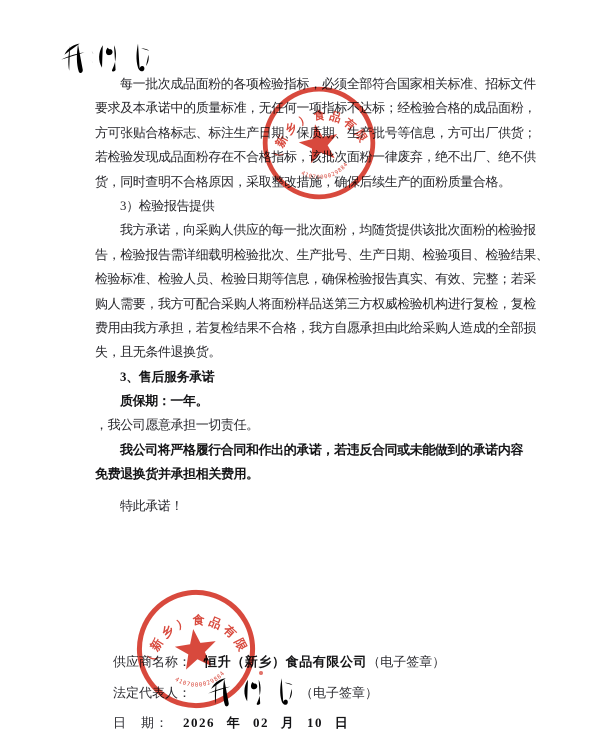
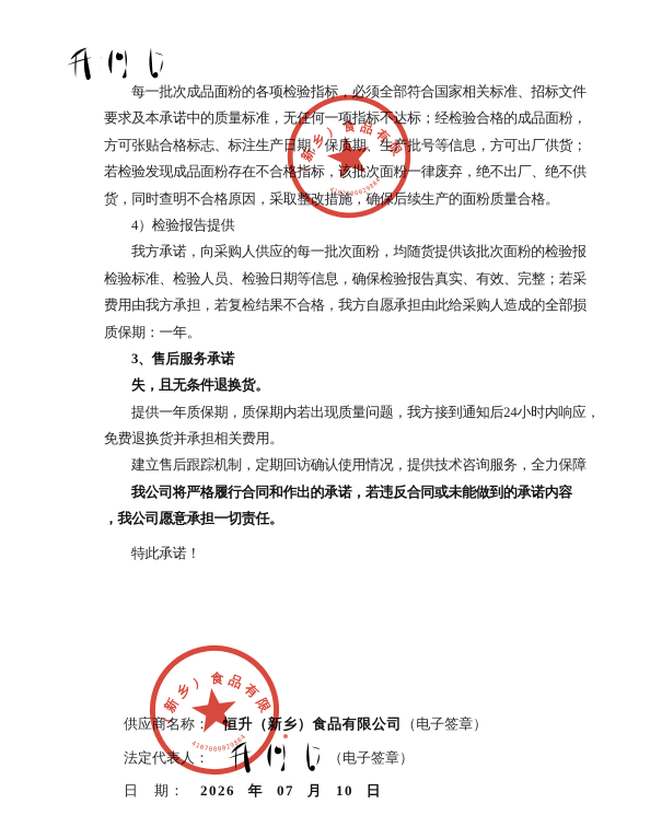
  每一批次成品面粉的各项检验指标，必须全部符合国家相关标准、招标文件
  要求及本承诺中的质量标准，无何一项指标不达标；经检验合格的成品面粉，
  方可张贴合格标志、标注生产期保期、产批号等信息，方可出厂供货；
  若检验发现成品面粉存在不合标，批次面粉一律废弃，绝不出厂、绝不供
  货，同时查明不合格原因，采取整改措施，确后续生产的面粉质量合格。
- 3）检验报告提供
+ 4）检验报告提供
  我方承诺，向采购人供应的每一批次面粉，均随货提供该批次面粉的检验报
- 告，检验报告需详细载明检验批次、生产批号、生产日期、检验项目、检验结果、
  检验标准、检验人员、检验日期等信息，确保检验报告真实、有效、完整；若采
- 购人需要，我方可配合采购人将面粉样品送第三方权威检验机构进行复检，复检
  费用由我方承担，若复检结果不合格，我方自愿承担由此给采购人造成的全部损
- 失，且无条件退换货。
+ 质保期：一年。
  3、售后服务承诺
- 质保期：一年。
+ 失，且无条件退换货。
+ 提供一年质保期，质保期内若出现质量问题，我方接到通知后24小时内响应，
- ，我公司愿意承担一切责任。
+ 免费退换货并承担相关费用。
+ 建立售后跟踪机制，定期回访确认使用情况，提供技术咨询服务，全力保障
  我公司将严格履行合同和作出的承诺，若违反合同或未能做到的承诺内容
- 免费退换货并承担相关费用。
+ ，我公司愿意承担一切责任。
  特此承诺！
  供应名称： 恒升（乡）食品有限公司（电子签章）
  法定代人：
  （电子签章）
- 日 期： 2026 年 02 月 10 日
+ 日 期： 2026 年 07 月 10 日
